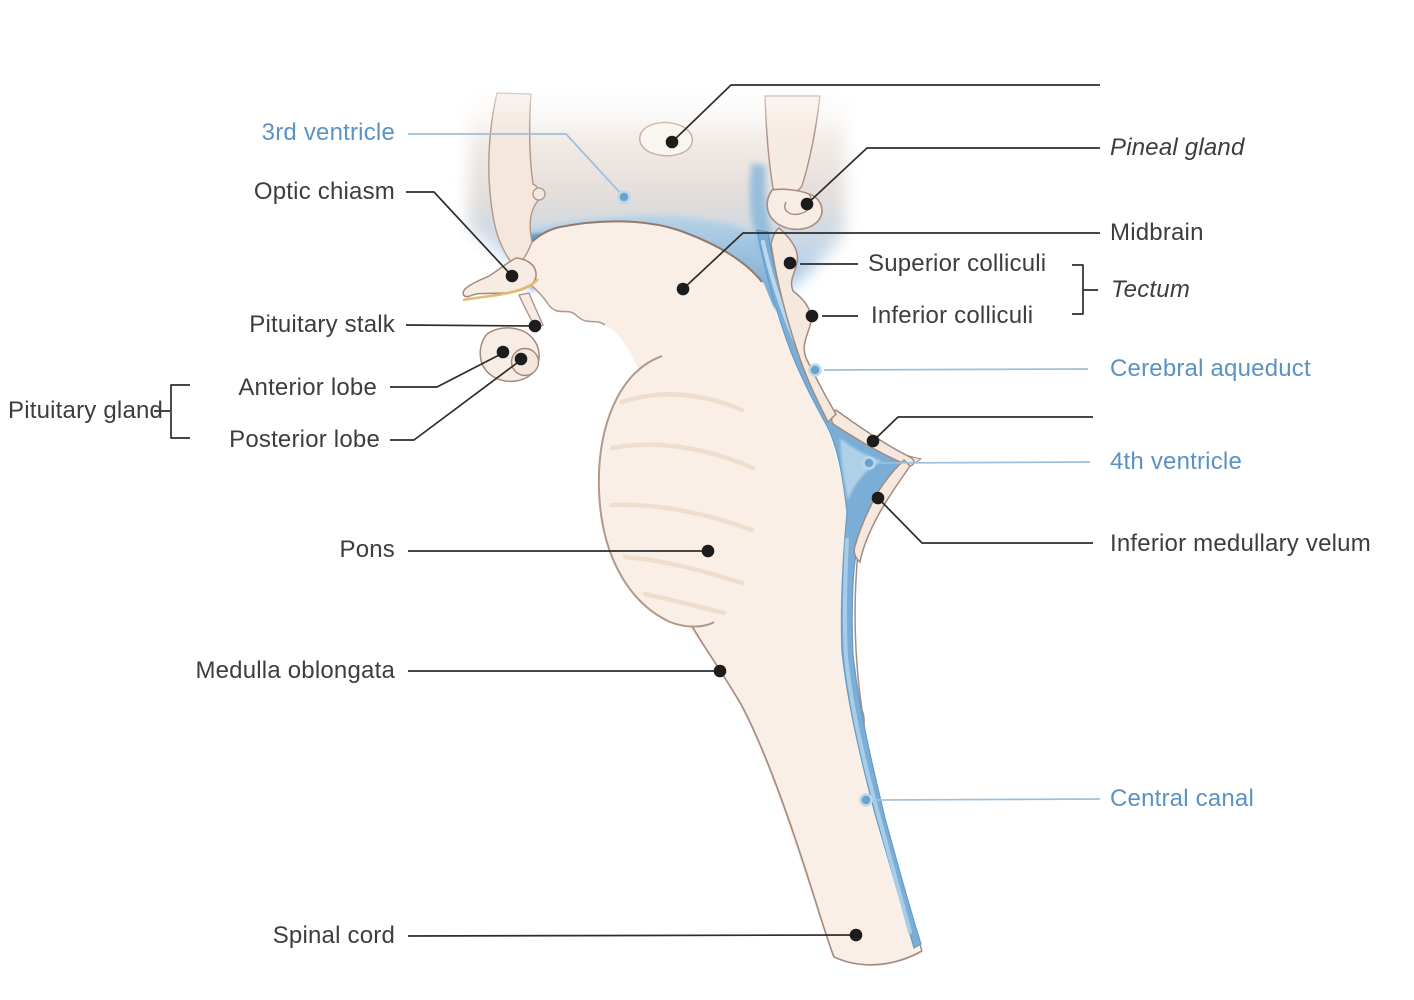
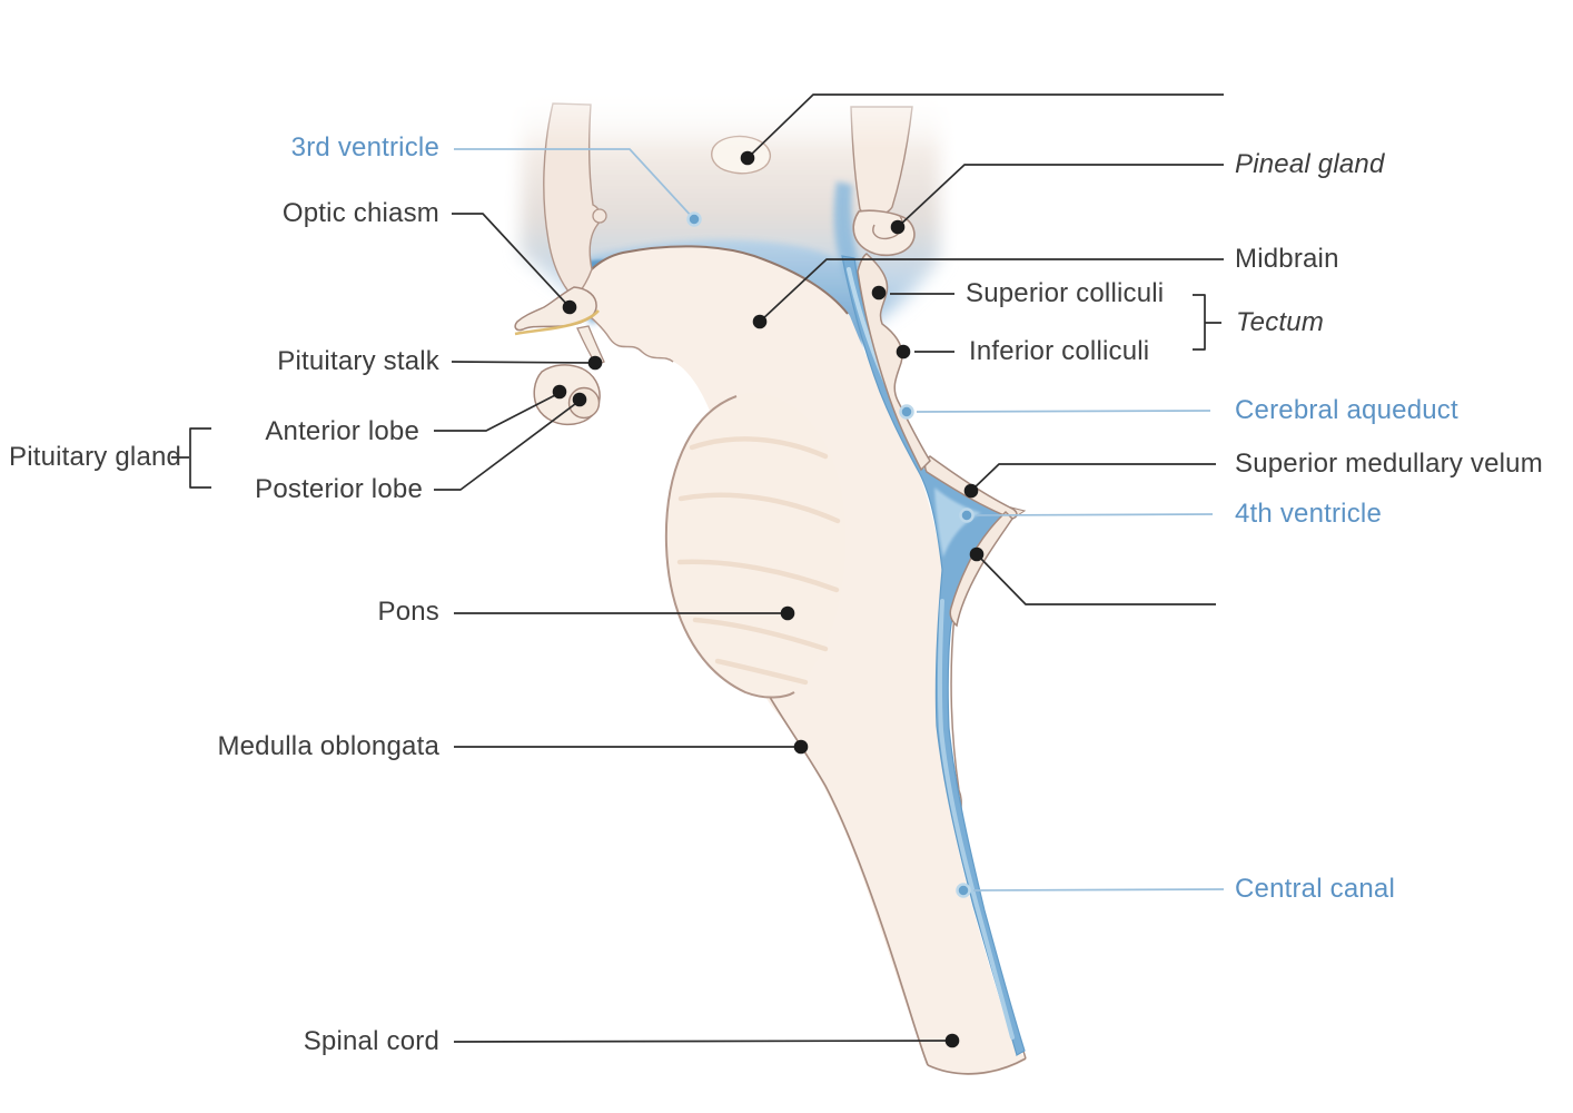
  3rd ventricle
  Optic chiasm
  Pituitary stalk
  Anterior lobe
  Posterior lobe
  Pituitary gland
  Pons
  Medulla oblongata
  Spinal cord
  Pineal gland
  Midbrain
  Superior colliculi
  Tectum
  Inferior colliculi
  Cerebral aqueduct
+ Superior medullary velum
  4th ventricle
- Inferior medullary velum
  Central canal
